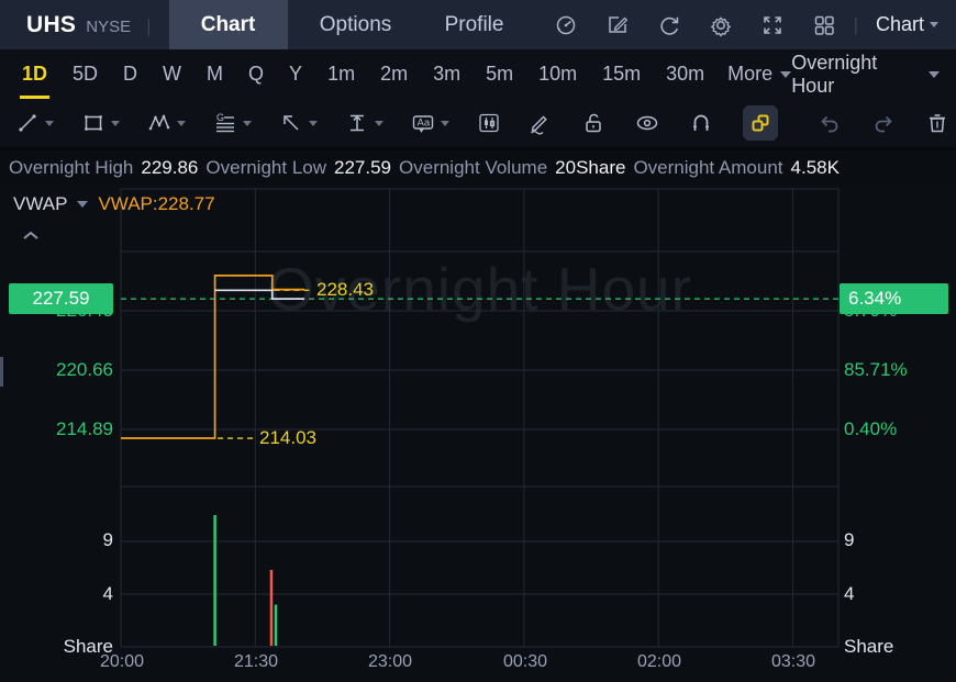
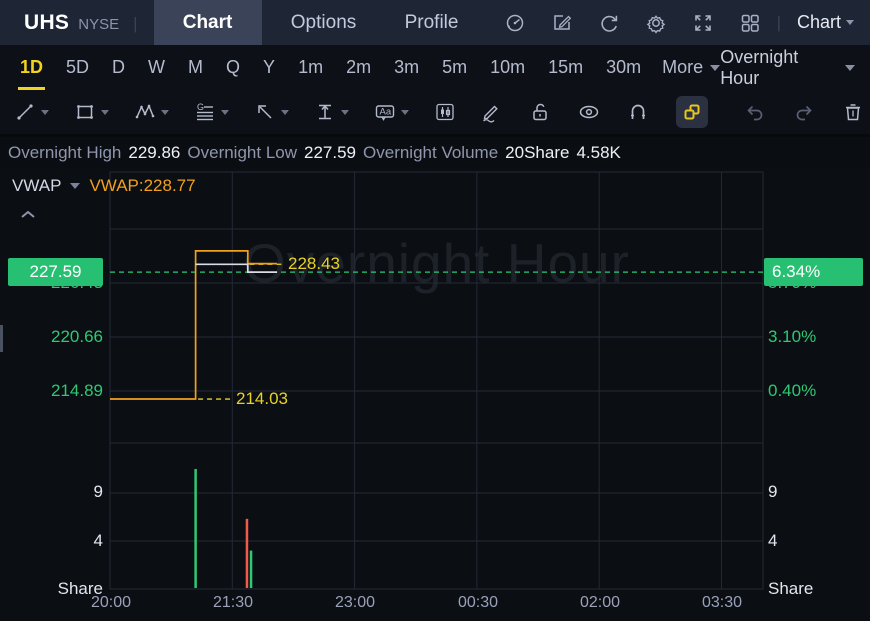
  UHS
  NYSE
  |
  Chart
  Options
  Profile
  |
  Chart
  1D
  5D
  D
  W
  M
  Q
  Y
  1m
  2m
  3m
  5m
  10m
  15m
  30m
  More
  Overnight Hour
  G
  Aa
  Overnight High
  229.86
  Overnight Low
  227.59
  Overnight Volume
  20Share
- Overnight Amount
  4.58K
  vernight Hour
  VWAP
  VWAP:228.77
  220.66
  214.89
- 85.71%
+ 3.10%
  0.40%
  227.59
  6.34%
  228.43
  214.03
  9
  4
  Share
  9
  4
  Share
  20:00
  21:30
  23:00
  00:30
  02:00
  03:30
